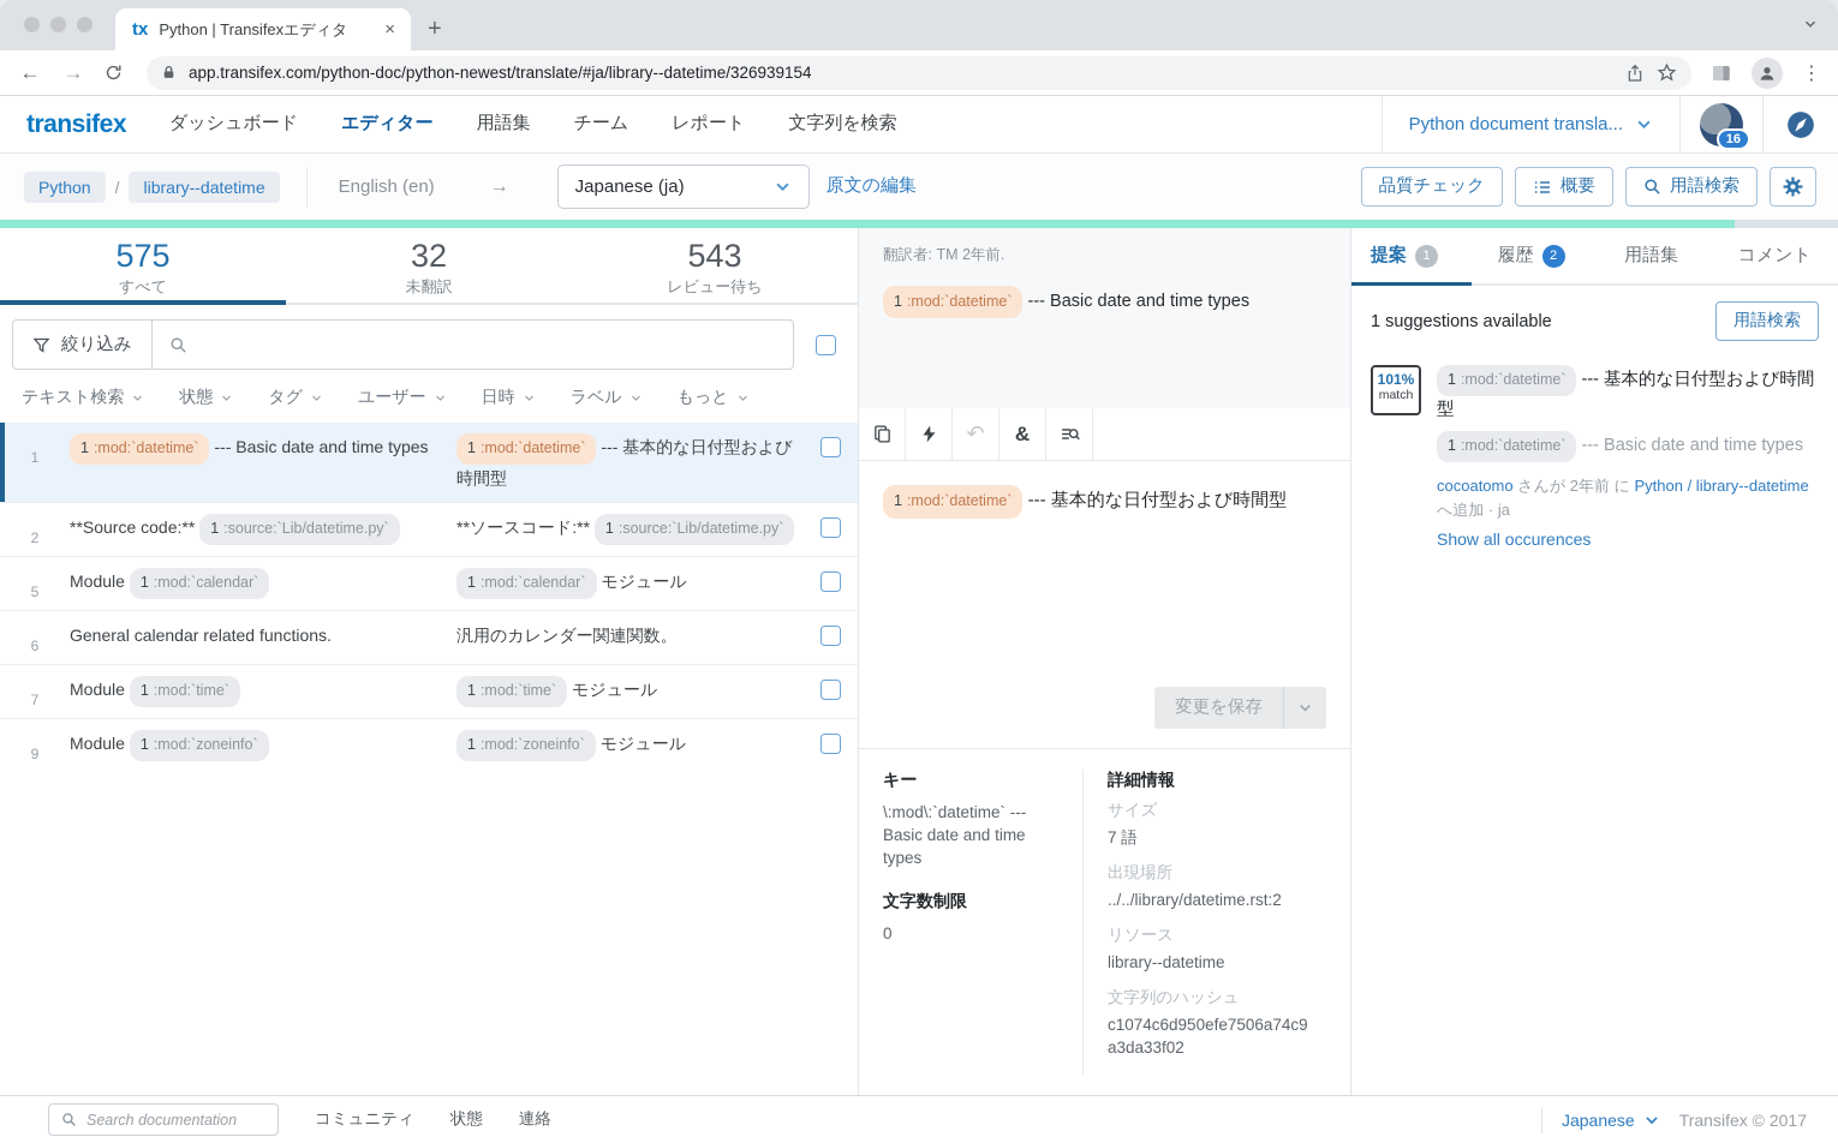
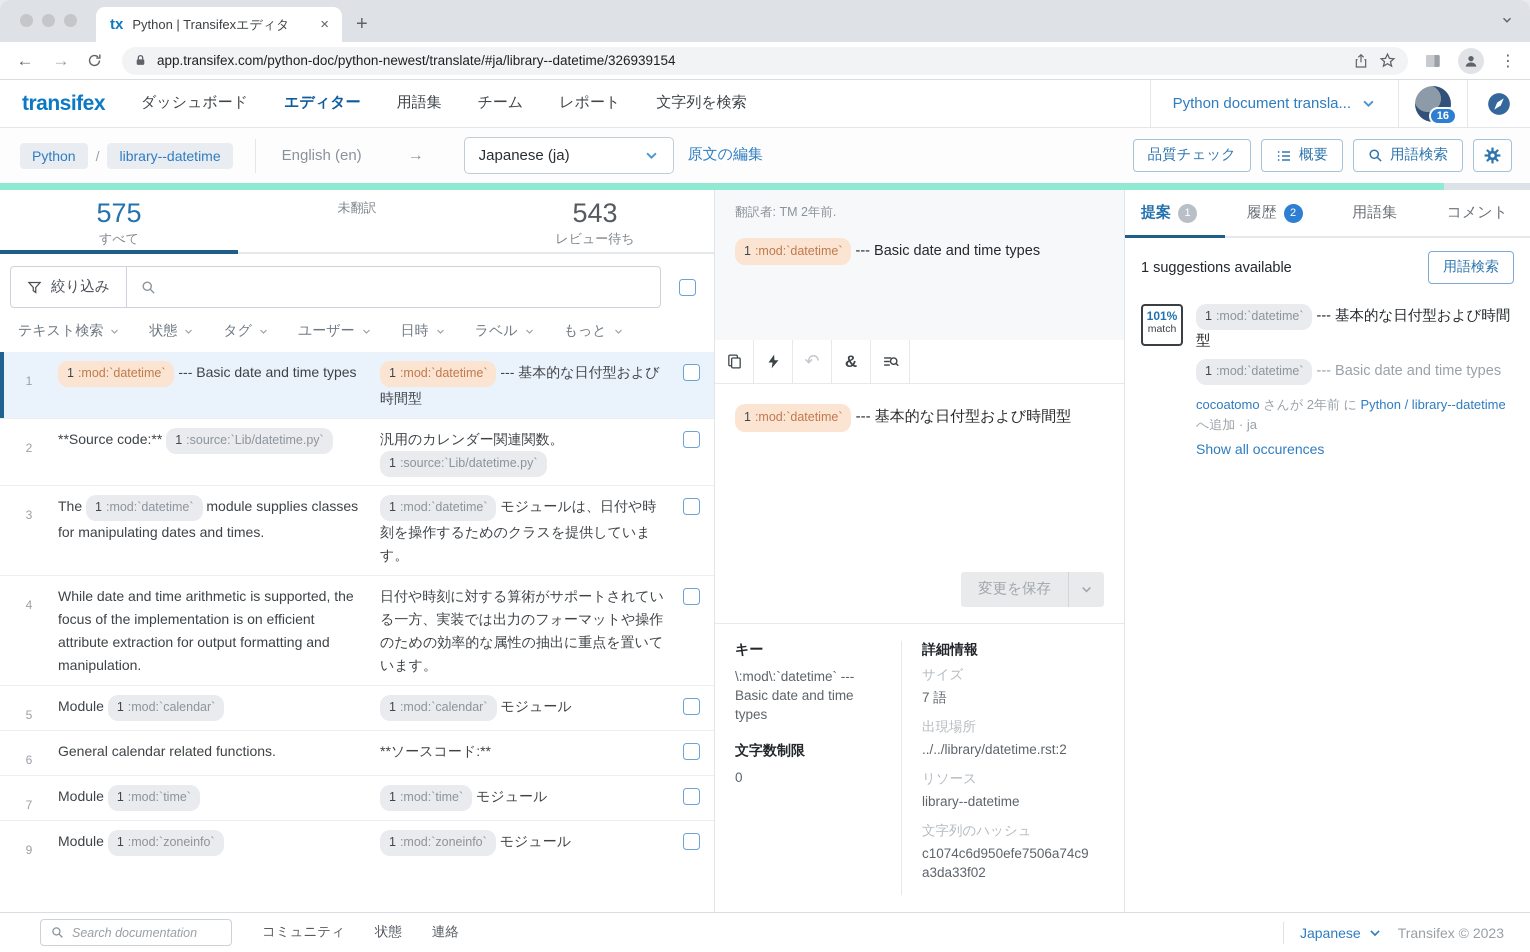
  tx
  Python | Transifexエディタ
  ×
  +
  ←
  →
  app.transifex.com/python-doc/python-newest/translate/#ja/library--datetime/326939154
  ⋮
  transifex
  ダッシュボード
  エディター
  用語集
  チーム
  レポート
  文字列を検索
  Python document transla...
  16
  Python
  /
  library--datetime
  English (en)
  →
  Japanese (ja)
  原文の編集
  品質チェック
  概要
  用語検索
  575
  すべて
- 32
  未翻訳
  543
  レビュー待ち
  絞り込み
  テキスト検索
  状態
  タグ
  ユーザー
  日時
  ラベル
  もっと
  1
  1 :mod:`datetime` --- Basic date and time types
  1 :mod:`datetime` --- 基本的な日付型および時間型
  2
  **Source code:** 1 :source:`Lib/datetime.py`
- **ソースコード:** 1 :source:`Lib/datetime.py`
+ 汎用のカレンダー関連関数。1 :source:`Lib/datetime.py`
+ 3
+ The 1 :mod:`datetime` module supplies classes for manipulating dates and times.
+ 1 :mod:`datetime` モジュールは、日付や時刻を操作するためのクラスを提供しています。
+ 4
+ While date and time arithmetic is supported, the focus of the implementation is on efficient attribute extraction for output formatting and manipulation.
+ 日付や時刻に対する算術がサポートされている一方、実装では出力のフォーマットや操作のための効率的な属性の抽出に重点を置いています。
  5
  Module 1 :mod:`calendar`
  1 :mod:`calendar` モジュール
  6
  General calendar related functions.
- 汎用のカレンダー関連関数。
+ **ソースコード:**
  7
  Module 1 :mod:`time`
  1 :mod:`time` モジュール
  9
  Module 1 :mod:`zoneinfo`
  1 :mod:`zoneinfo` モジュール
  翻訳者: TM 2年前.
  1 :mod:`datetime` --- Basic date and time types
  ↶
  &
  1 :mod:`datetime` --- 基本的な日付型および時間型
  変更を保存
  キー
  \:mod\:`datetime` --- Basic date and time types
  文字数制限
  0
  詳細情報
  サイズ
  7 語
  出現場所
  ../../library/datetime.rst:2
  リソース
  library--datetime
  文字列のハッシュ
  c1074c6d950efe7506a74c9a3da33f02
  提案
  1
  履歴
  2
  用語集
  コメント
  1 suggestions available
  用語検索
  101%
  match
  1 :mod:`datetime` --- 基本的な日付型および時間型
  1 :mod:`datetime` --- Basic date and time types
  cocoatomo さんが 2年前 に Python / library--datetime へ追加 · ja
  Show all occurences
  Search documentation
  コミュニティ
  状態
  連絡
  Japanese
- Transifex © 2017
+ Transifex © 2023
